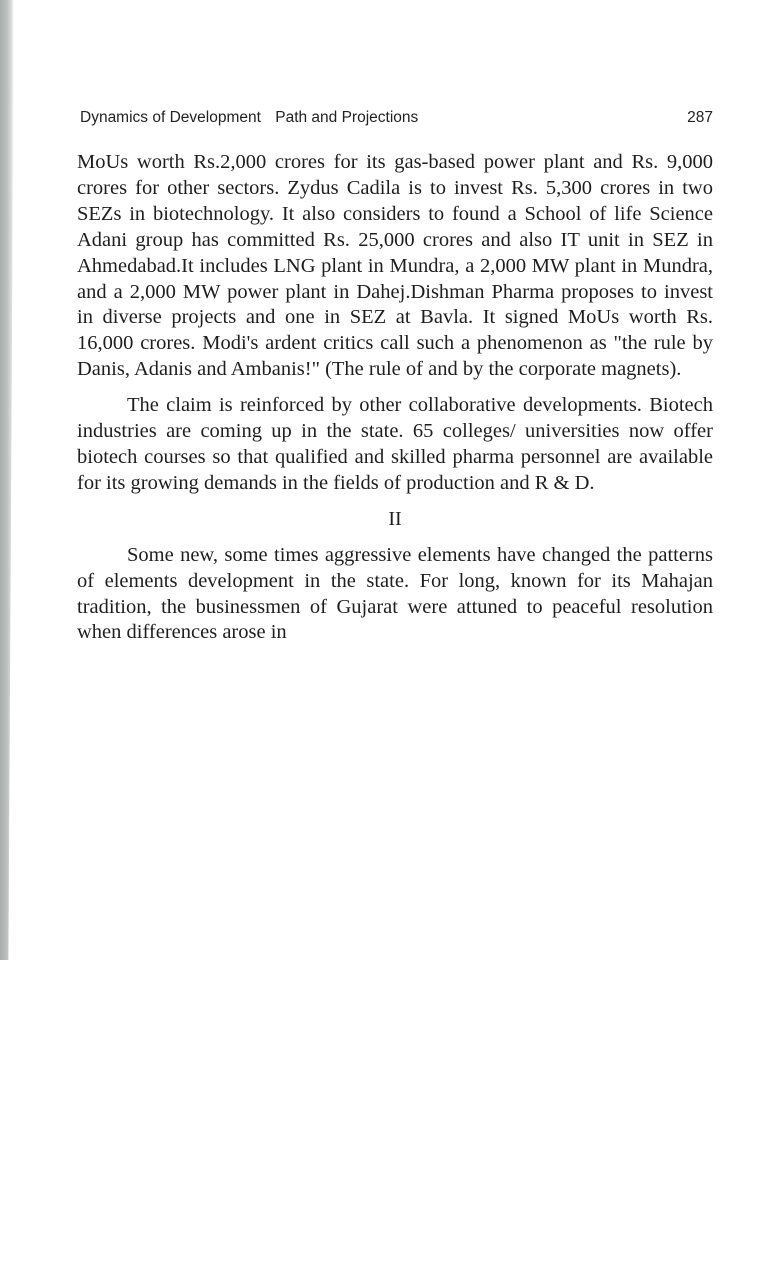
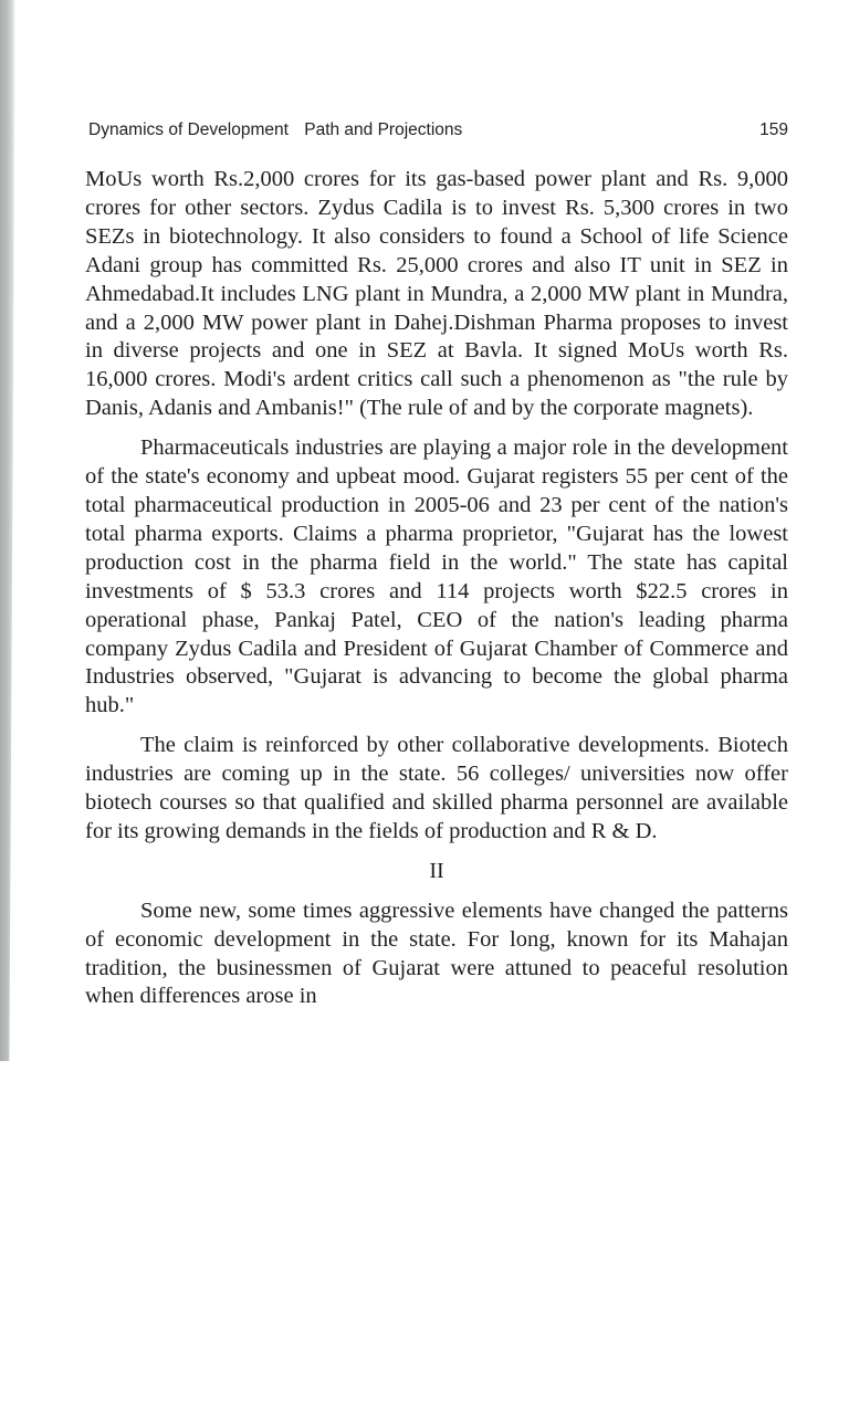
  Dynamics of Development Path and Projections
- 287
+ 159
  MoUs worth Rs.2,000 crores for its gas-based power plant and Rs. 9,000 crores for other sectors. Zydus Cadila is to invest Rs. 5,300 crores in two SEZs in biotechnology. It also considers to found a School of life Science Adani group has committed Rs. 25,000 crores and also IT unit in SEZ in Ahmedabad.It includes LNG plant in Mundra, a 2,000 MW plant in Mundra, and a 2,000 MW power plant in Dahej.Dishman Pharma proposes to invest in diverse projects and one in SEZ at Bavla. It signed MoUs worth Rs. 16,000 crores. Modi's ardent critics call such a phenomenon as "the rule by Danis, Adanis and Ambanis!" (The rule of and by the corporate magnets).
+ Pharmaceuticals industries are playing a major role in the development of the state's economy and upbeat mood. Gujarat registers 55 per cent of the total pharmaceutical production in 2005-06 and 23 per cent of the nation's total pharma exports. Claims a pharma proprietor, "Gujarat has the lowest production cost in the pharma field in the world." The state has capital investments of $ 53.3 crores and 114 projects worth $22.5 crores in operational phase, Pankaj Patel, CEO of the nation's leading pharma company Zydus Cadila and President of Gujarat Chamber of Commerce and Industries observed, "Gujarat is advancing to become the global pharma hub."
- The claim is reinforced by other collaborative developments. Biotech industries are coming up in the state. 65 colleges/ universities now offer biotech courses so that qualified and skilled pharma personnel are available for its growing demands in the fields of production and R & D.
+ The claim is reinforced by other collaborative developments. Biotech industries are coming up in the state. 56 colleges/ universities now offer biotech courses so that qualified and skilled pharma personnel are available for its growing demands in the fields of production and R & D.
  II
- Some new, some times aggressive elements have changed the patterns of elements development in the state. For long, known for its Mahajan tradition, the businessmen of Gujarat were attuned to peaceful resolution when differences arose in
+ Some new, some times aggressive elements have changed the patterns of economic development in the state. For long, known for its Mahajan tradition, the businessmen of Gujarat were attuned to peaceful resolution when differences arose in
